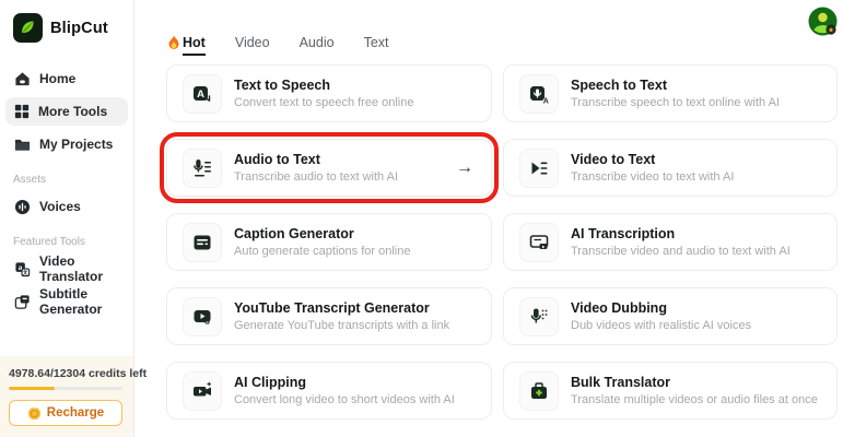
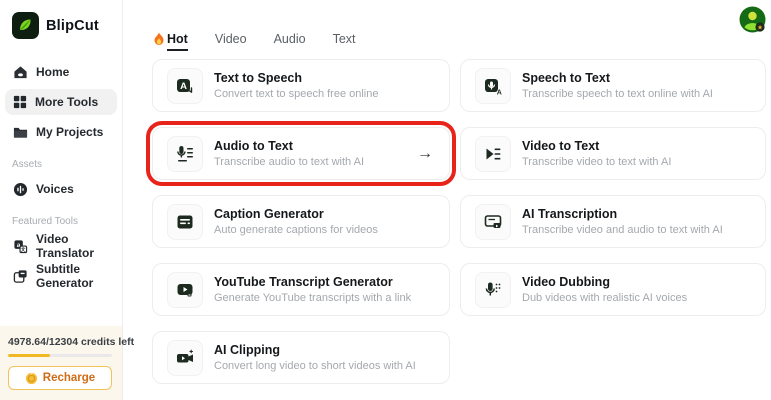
  BlipCut
  Home
  More Tools
  My Projects
  Assets
  Voices
  Featured Tools
  Video Translator
  Subtitle Generator
  4978.64/12304 credits left
  Recharge
  Hot
  Video
  Audio
  Text
  A
  Text to Speech
  Convert text to speech free online
  Speech to Text
  Transcribe speech to text online with AI
  Audio to Text
  Transcribe audio to text with AI
  →
  Video to Text
  Transcribe video to text with AI
  Caption Generator
- Auto generate captions for online
+ Auto generate captions for videos
  AI Transcription
  Transcribe video and audio to text with AI
  YouTube Transcript Generator
  Generate YouTube transcripts with a link
  Video Dubbing
  Dub videos with realistic AI voices
  AI Clipping
  Convert long video to short videos with AI
- Bulk Translator
- Translate multiple videos or audio files at once
  ★
